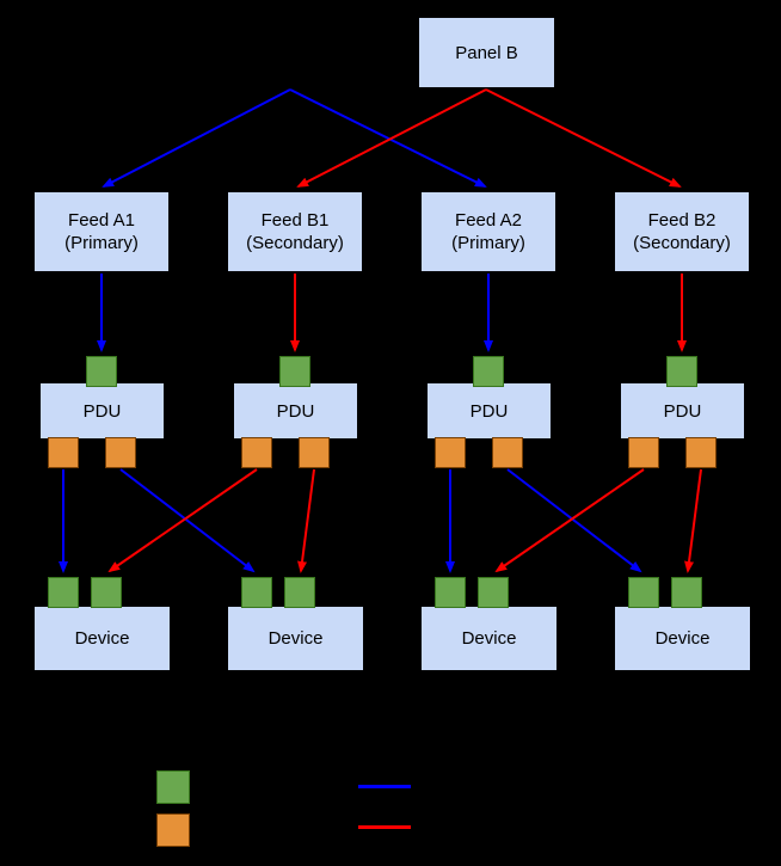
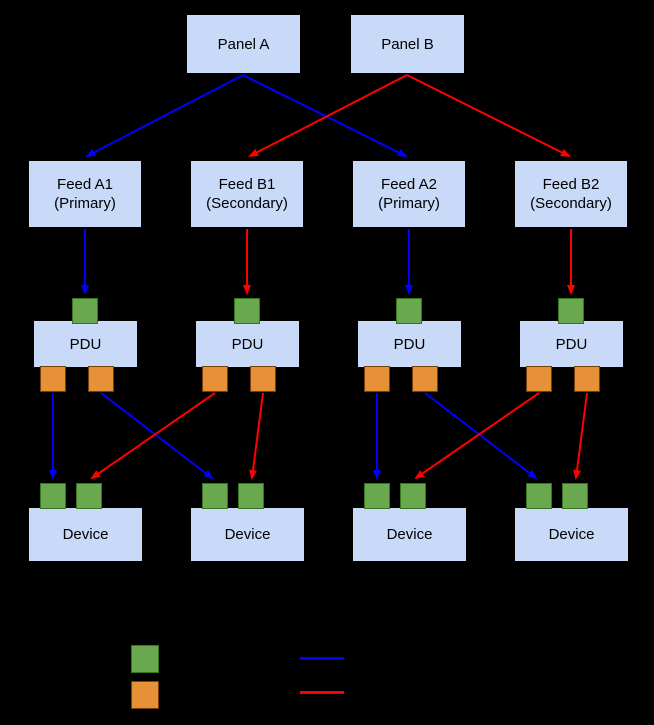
+ Panel A
  Panel B
  Feed A1
  (Primary)
  Feed B1
  (Secondary)
  Feed A2
  (Primary)
  Feed B2
  (Secondary)
  PDU
  PDU
  PDU
  PDU
  Device
  Device
  Device
  Device
